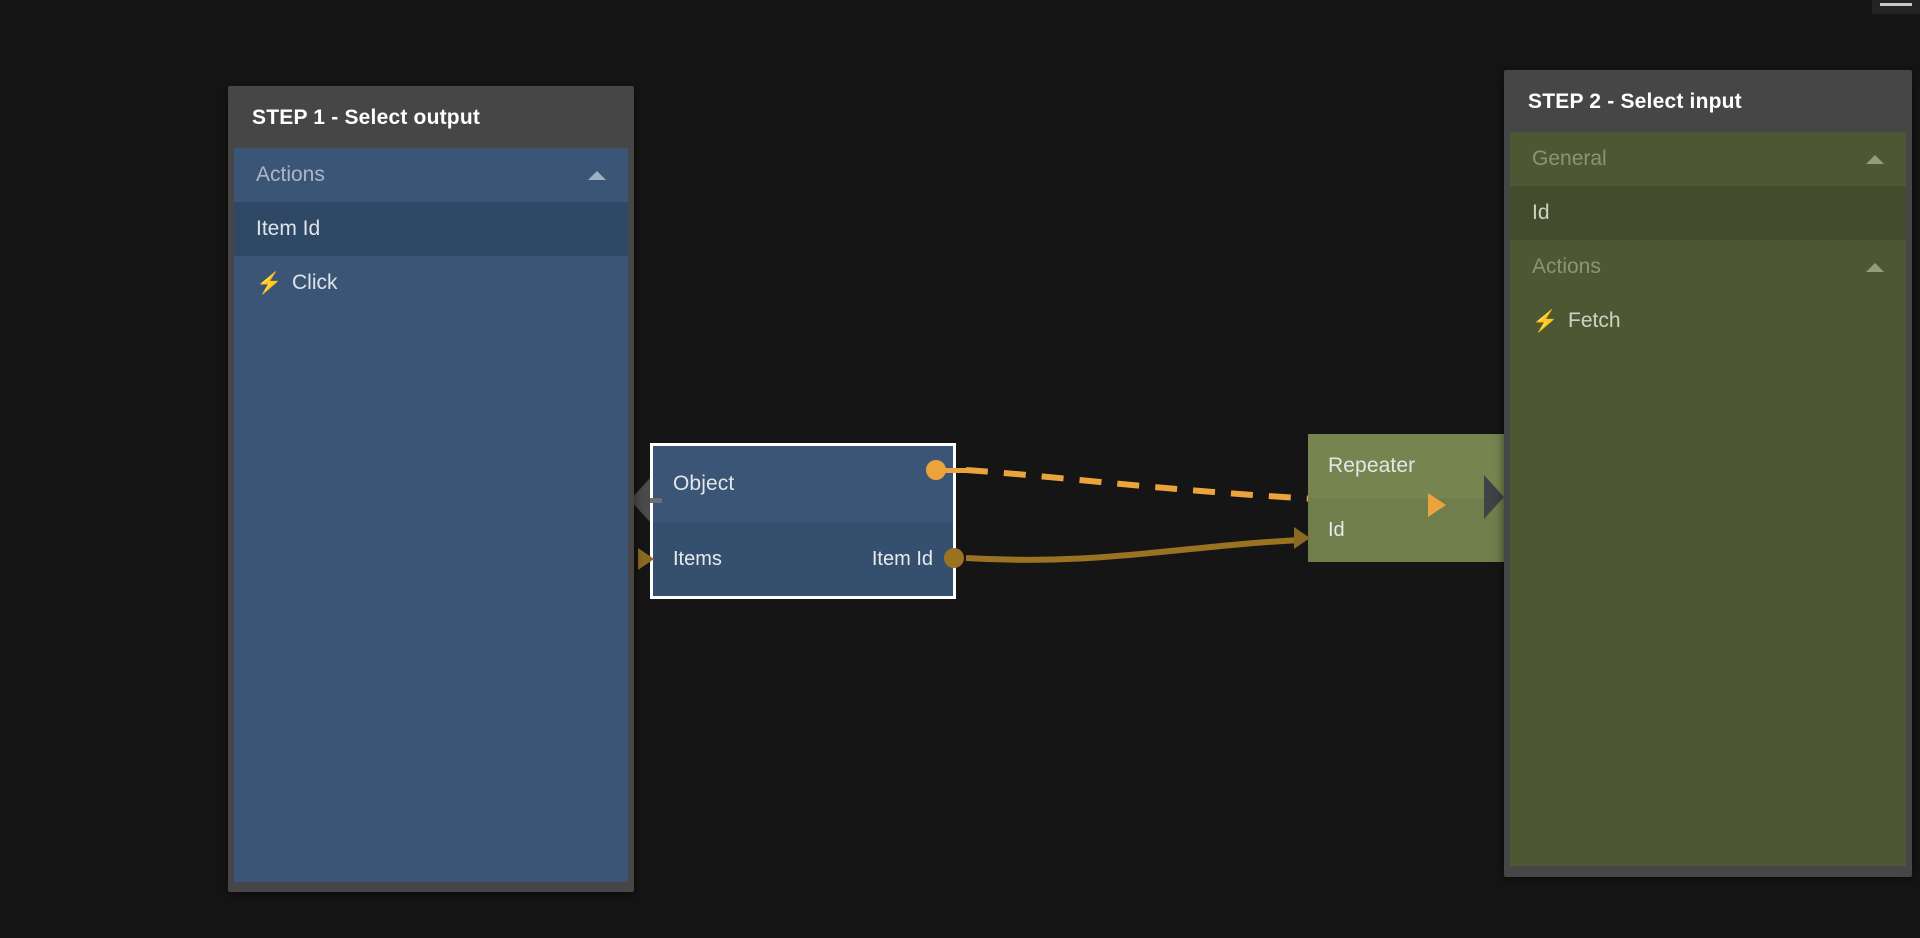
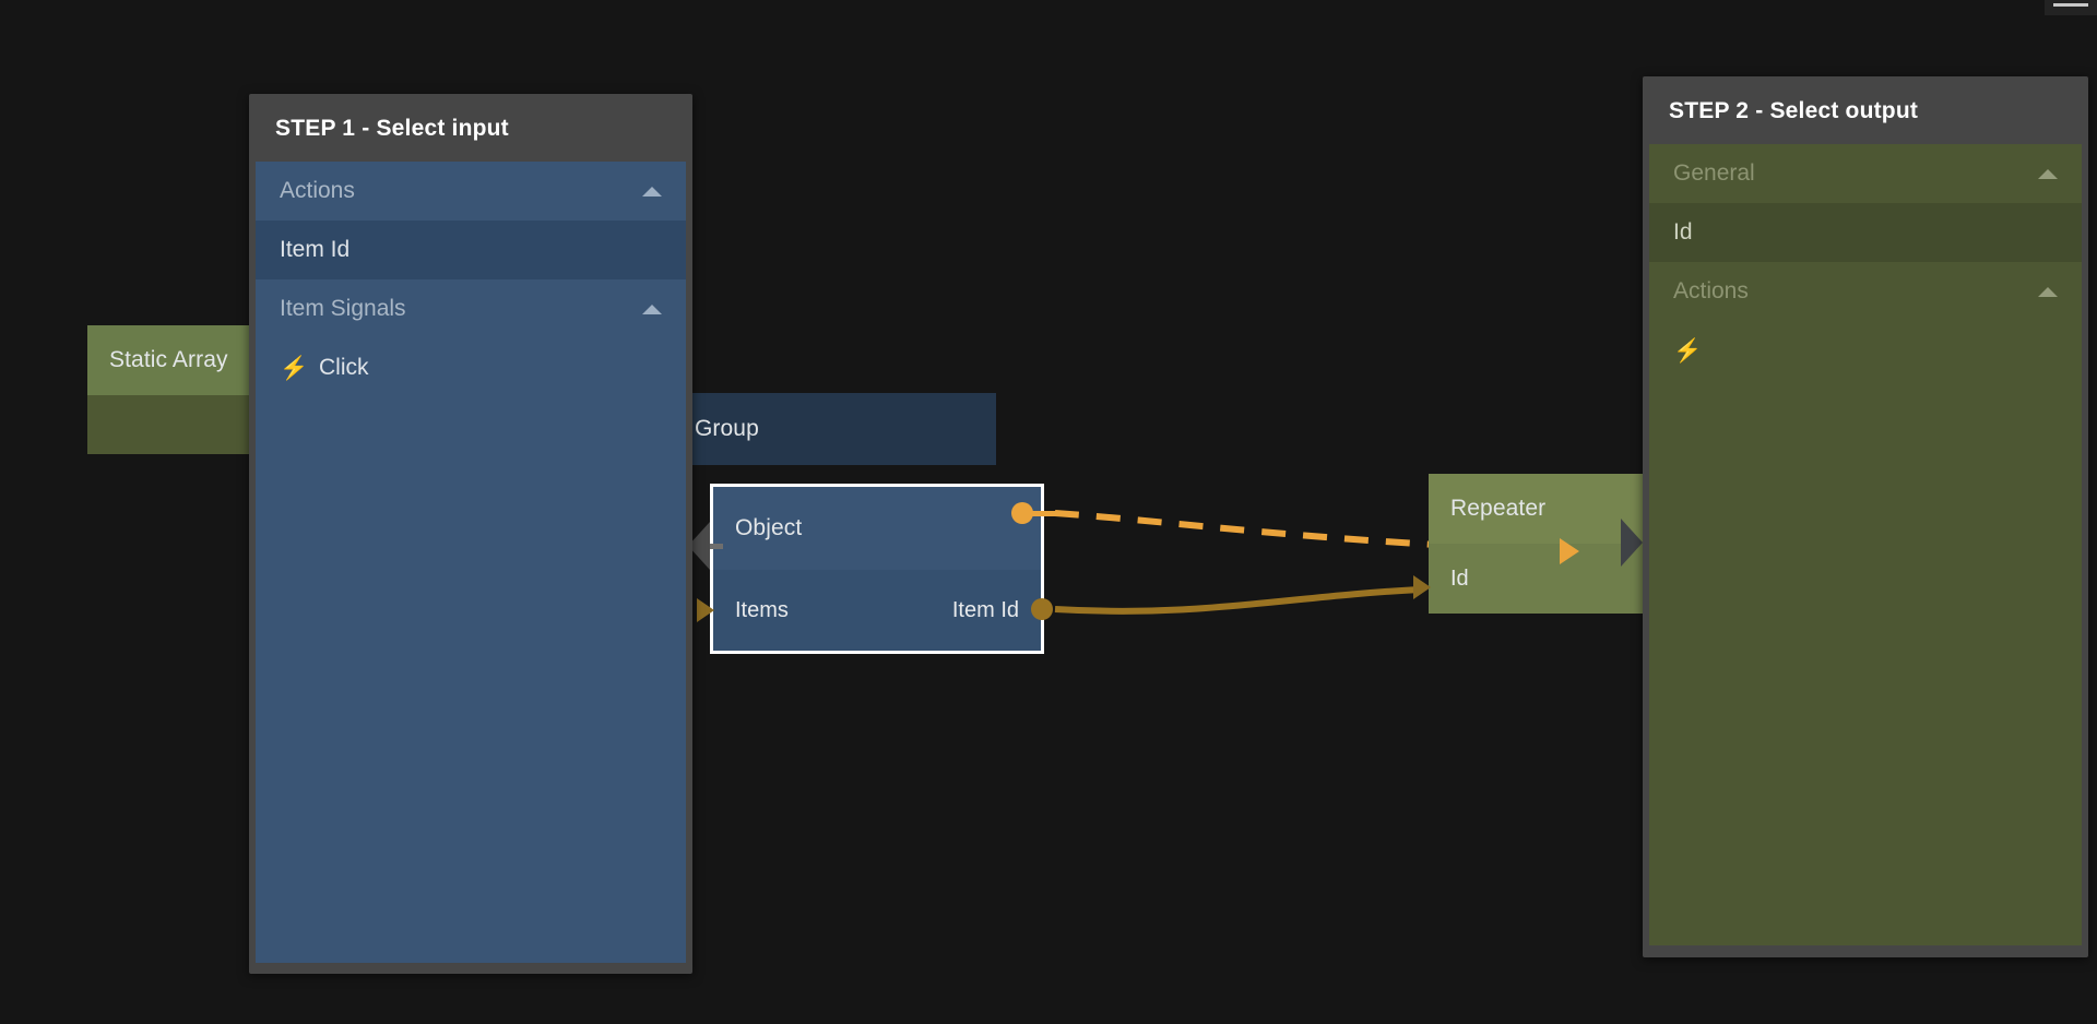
+ Static Array
+ Group
  Object
  Items
  Item Id
  Repeater
  Id
- STEP 1 - Select output
+ STEP 1 - Select input
  Actions
  Item Id
+ Item Signals
  ⚡
  Click
- STEP 2 - Select input
+ STEP 2 - Select output
  General
  Id
  Actions
  ⚡
- Fetch
